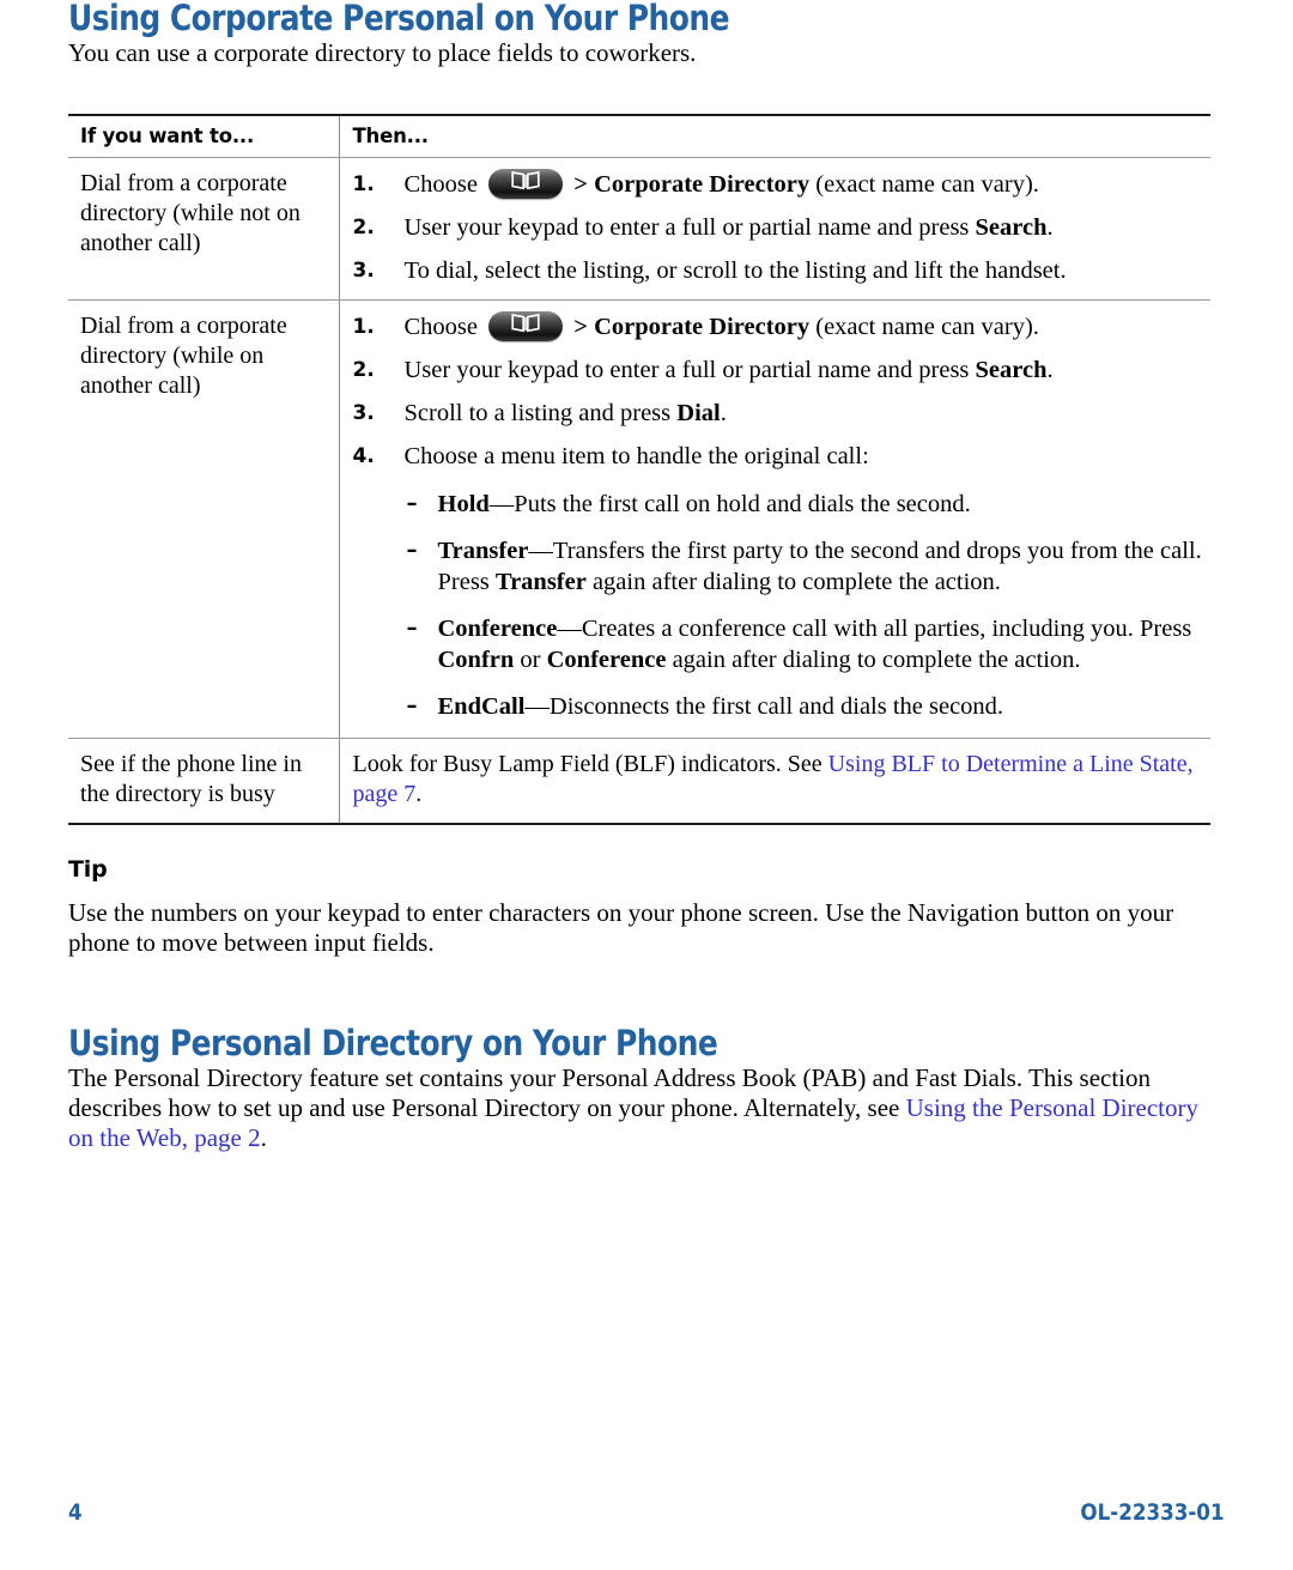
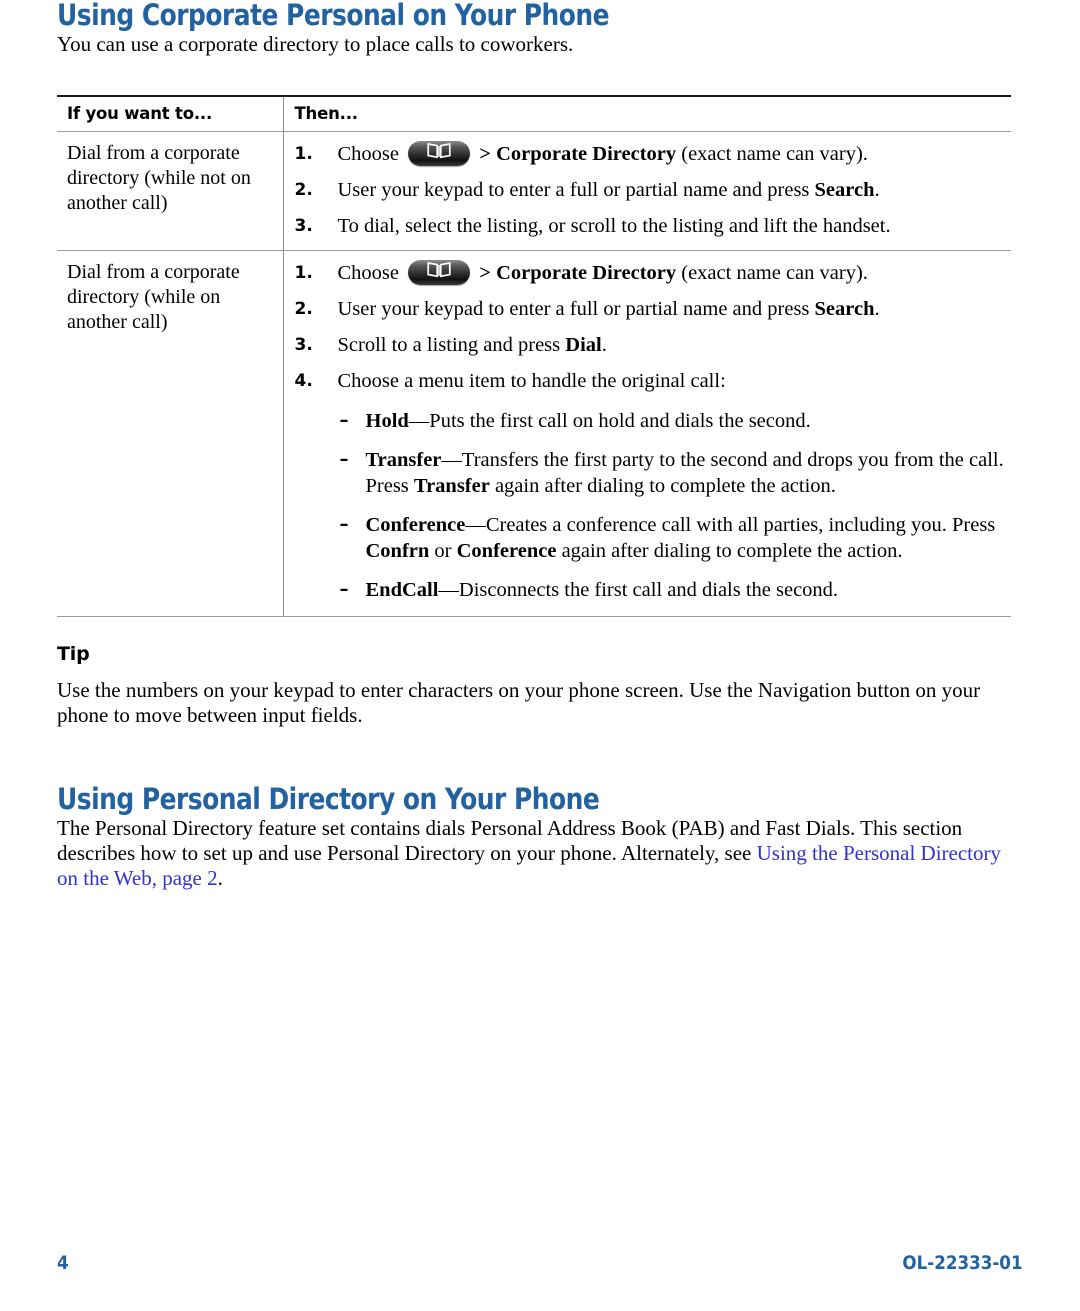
  Using Corporate Personal on Your Phone
- You can use a corporate directory to place fields to coworkers.
+ You can use a corporate directory to place calls to coworkers.
  If you want to...	Then...
  Dial from a corporate directory (while not on another call)	1. Choose > Corporate Directory (exact name can vary). 2. User your keypad to enter a full or partial name and press Search. 3. To dial, select the listing, or scroll to the listing and lift the handset.
  Dial from a corporate directory (while on another call)	1. Choose > Corporate Directory (exact name can vary). 2. User your keypad to enter a full or partial name and press Search. 3. Scroll to a listing and press Dial. 4. Choose a menu item to handle the original call: – Hold—Puts the first call on hold and dials the second. – Transfer—Transfers the first party to the second and drops you from the call. Press Transfer again after dialing to complete the action. – Conference—Creates a conference call with all parties, including you. Press Confrn or Conference again after dialing to complete the action. – EndCall—Disconnects the first call and dials the second.
- See if the phone line in the directory is busy	Look for Busy Lamp Field (BLF) indicators. See Using BLF to Determine a Line State, page 7.
  Tip
  Use the numbers on your keypad to enter characters on your phone screen. Use the Navigation button on your phone to move between input fields.
  Using Personal Directory on Your Phone
- The Personal Directory feature set contains your Personal Address Book (PAB) and Fast Dials. This section describes how to set up and use Personal Directory on your phone. Alternately, see Using the Personal Directory on the Web, page 2.
+ The Personal Directory feature set contains dials Personal Address Book (PAB) and Fast Dials. This section describes how to set up and use Personal Directory on your phone. Alternately, see Using the Personal Directory on the Web, page 2.
  4
  OL-22333-01
